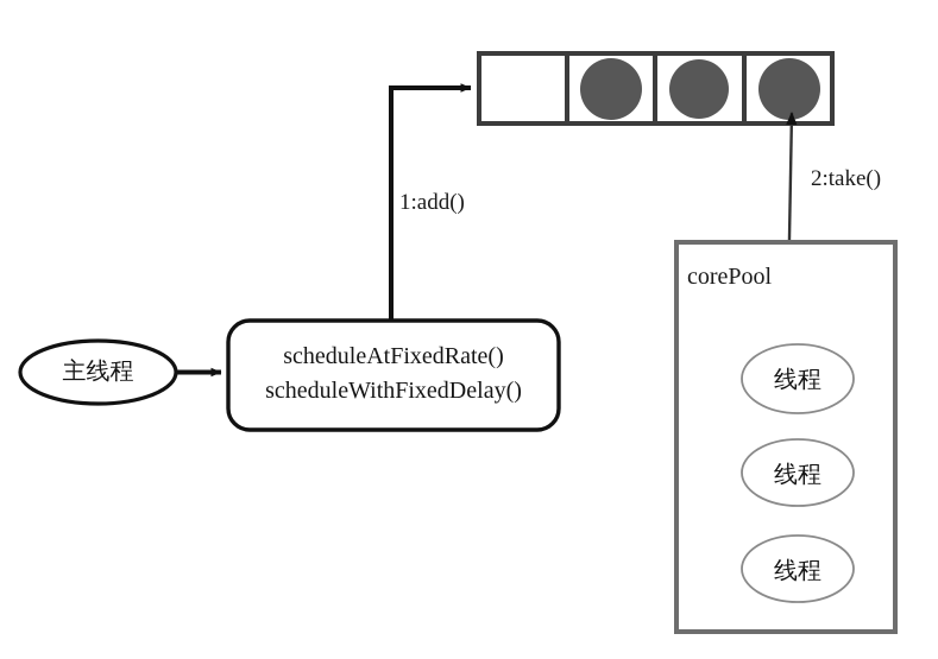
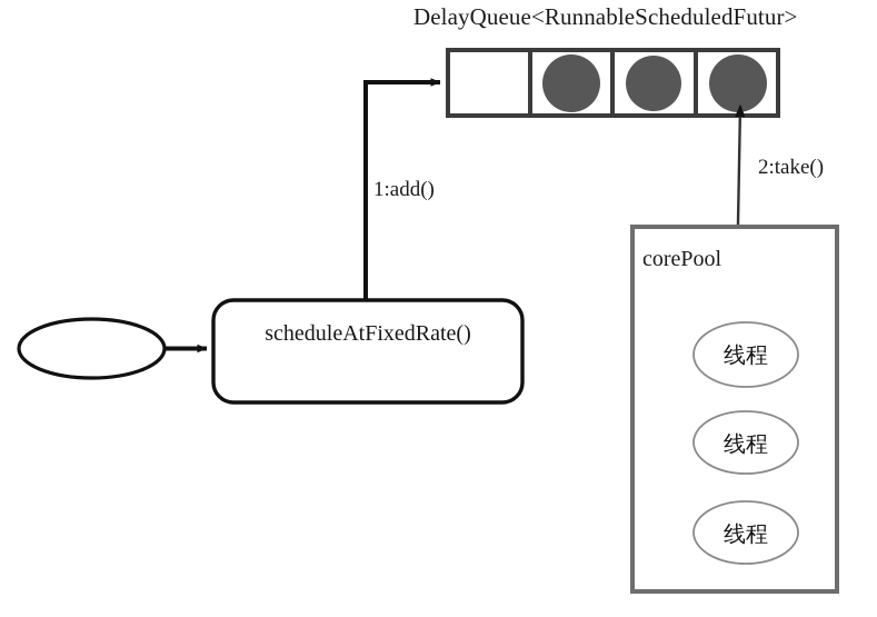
+ DelayQueue<RunnableScheduledFutur>
  1:add()
  2:take()
  corePool
- 主线程
  scheduleAtFixedRate()
- scheduleWithFixedDelay()
  线程
  线程
  线程
